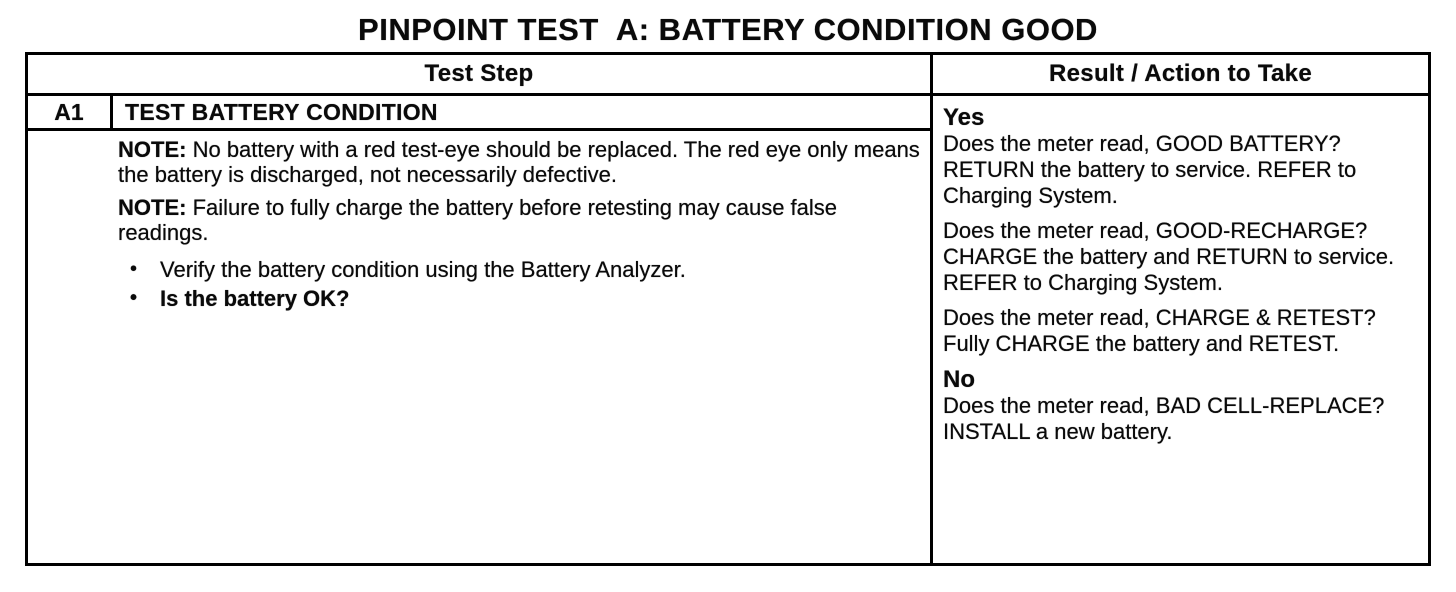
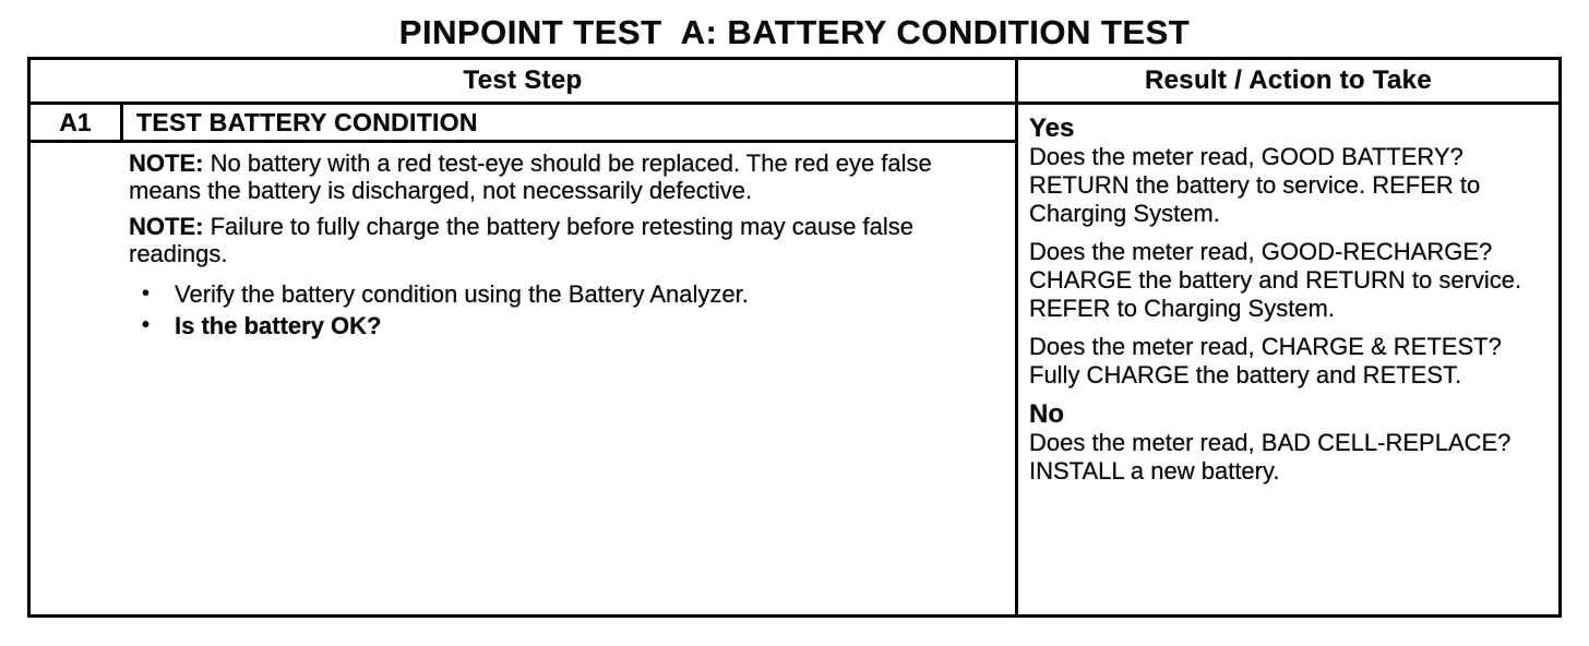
- PINPOINT TEST A: BATTERY CONDITION GOOD
+ PINPOINT TEST A: BATTERY CONDITION TEST
  Test Step
  Result / Action to Take
  A1
  TEST BATTERY CONDITION
- NOTE: No battery with a red test-eye should be replaced. The red eye only means the battery is discharged, not necessarily defective.
+ NOTE: No battery with a red test-eye should be replaced. The red eye false means the battery is discharged, not necessarily defective.
  NOTE: Failure to fully charge the battery before retesting may cause false readings.
  •
  Verify the battery condition using the Battery Analyzer.
  •
  Is the battery OK?
  Yes
  Does the meter read, GOOD BATTERY? RETURN the battery to service. REFER to Charging System.
  Does the meter read, GOOD-RECHARGE? CHARGE the battery and RETURN to service. REFER to Charging System.
  Does the meter read, CHARGE & RETEST? Fully CHARGE the battery and RETEST.
  No
  Does the meter read, BAD CELL-REPLACE? INSTALL a new battery.
